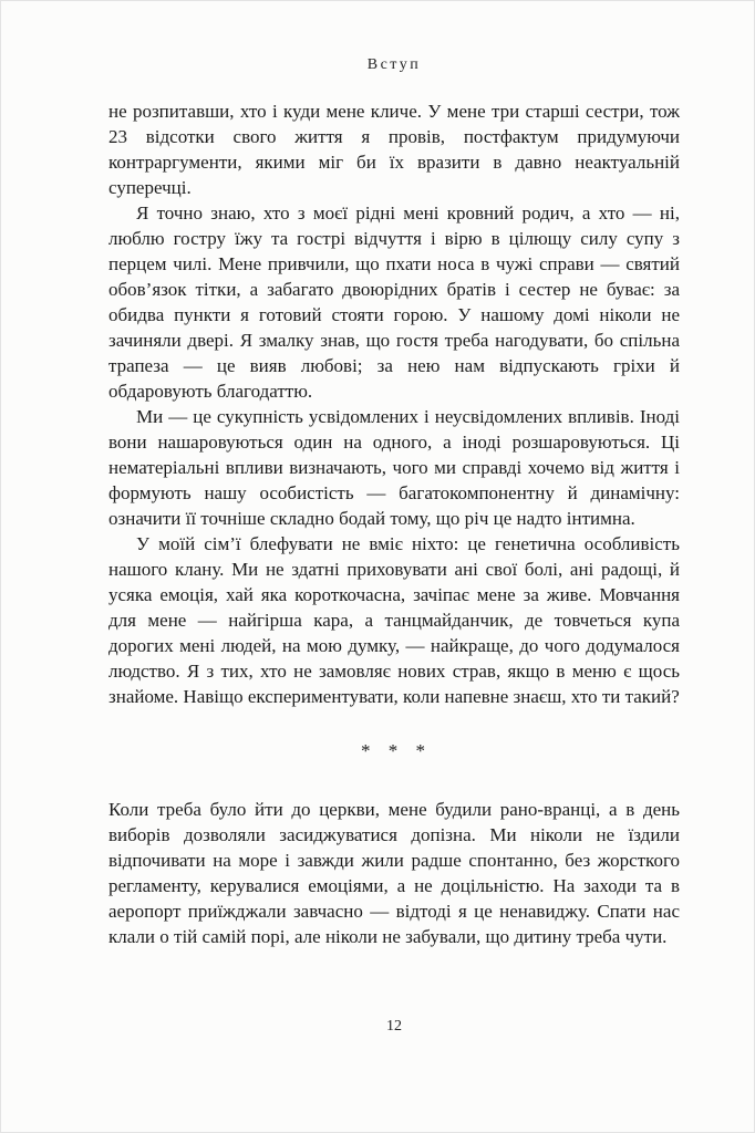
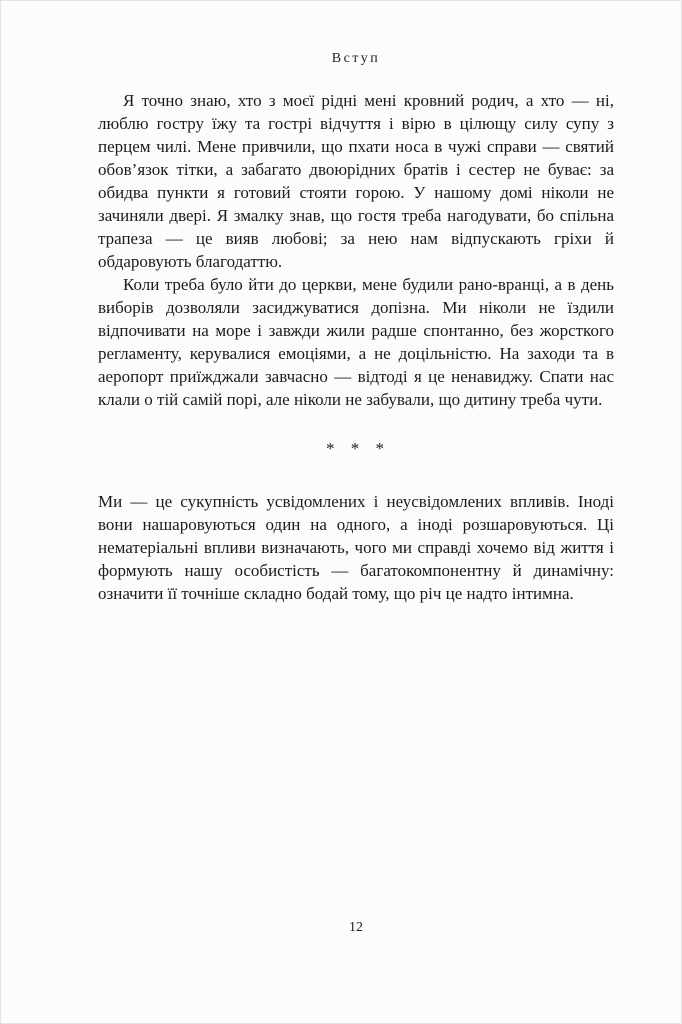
  Вступ
- не розпитавши, хто і куди мене кличе. У мене три старші сестри, тож 23 відсотки свого життя я провів, постфактум придумуючи контраргументи, якими міг би їх вразити в давно неактуальній суперечці.
  Я точно знаю, хто з моєї рідні мені кровний родич, а хто — ні, люблю гостру їжу та гострі відчуття і вірю в цілющу силу супу з перцем чилі. Мене привчили, що пхати носа в чужі справи — святий обов’язок тітки, а забагато двоюрідних братів і сестер не буває: за обидва пункти я готовий стояти горою. У нашому домі ніколи не зачиняли двері. Я змалку знав, що гостя треба нагодувати, бо спільна трапеза — це вияв любові; за нею нам відпускають гріхи й обдаровують благодаттю.
- Ми — це сукупність усвідомлених і неусвідомлених впливів. Іноді вони нашаровуються один на одного, а іноді розшаровуються. Ці нематеріальні впливи визначають, чого ми справді хочемо від життя і формують нашу особистість — багатокомпонентну й динамічну: означити її точніше складно бодай тому, що річ це надто інтимна.
+ Коли треба було йти до церкви, мене будили рано-вранці, а в день виборів дозволяли засиджуватися допізна. Ми ніколи не їздили відпочивати на море і завжди жили радше спонтанно, без жорсткого регламенту, керувалися емоціями, а не доцільністю. На заходи та в аеропорт приїжджали завчасно — відтоді я це ненавиджу. Спати нас клали о тій самій порі, але ніколи не забували, що дитину треба чути.
- У моїй сім’ї блефувати не вміє ніхто: це генетична особливість нашого клану. Ми не здатні приховувати ані свої болі, ані радощі, й усяка емоція, хай яка короткочасна, зачіпає мене за живе. Мовчання для мене — найгірша кара, а танцмайданчик, де товчеться купа дорогих мені людей, на мою думку, — найкраще, до чого додумалося людство. Я з тих, хто не замовляє нових страв, якщо в меню є щось знайоме. Навіщо експериментувати, коли напевне знаєш, хто ти такий?
  * * *
- Коли треба було йти до церкви, мене будили рано-вранці, а в день виборів дозволяли засиджуватися допізна. Ми ніколи не їздили відпочивати на море і завжди жили радше спонтанно, без жорсткого регламенту, керувалися емоціями, а не доцільністю. На заходи та в аеропорт приїжджали завчасно — відтоді я це ненавиджу. Спати нас клали о тій самій порі, але ніколи не забували, що дитину треба чути.
+ Ми — це сукупність усвідомлених і неусвідомлених впливів. Іноді вони нашаровуються один на одного, а іноді розшаровуються. Ці нематеріальні впливи визначають, чого ми справді хочемо від життя і формують нашу особистість — багатокомпонентну й динамічну: означити її точніше складно бодай тому, що річ це надто інтимна.
  12
